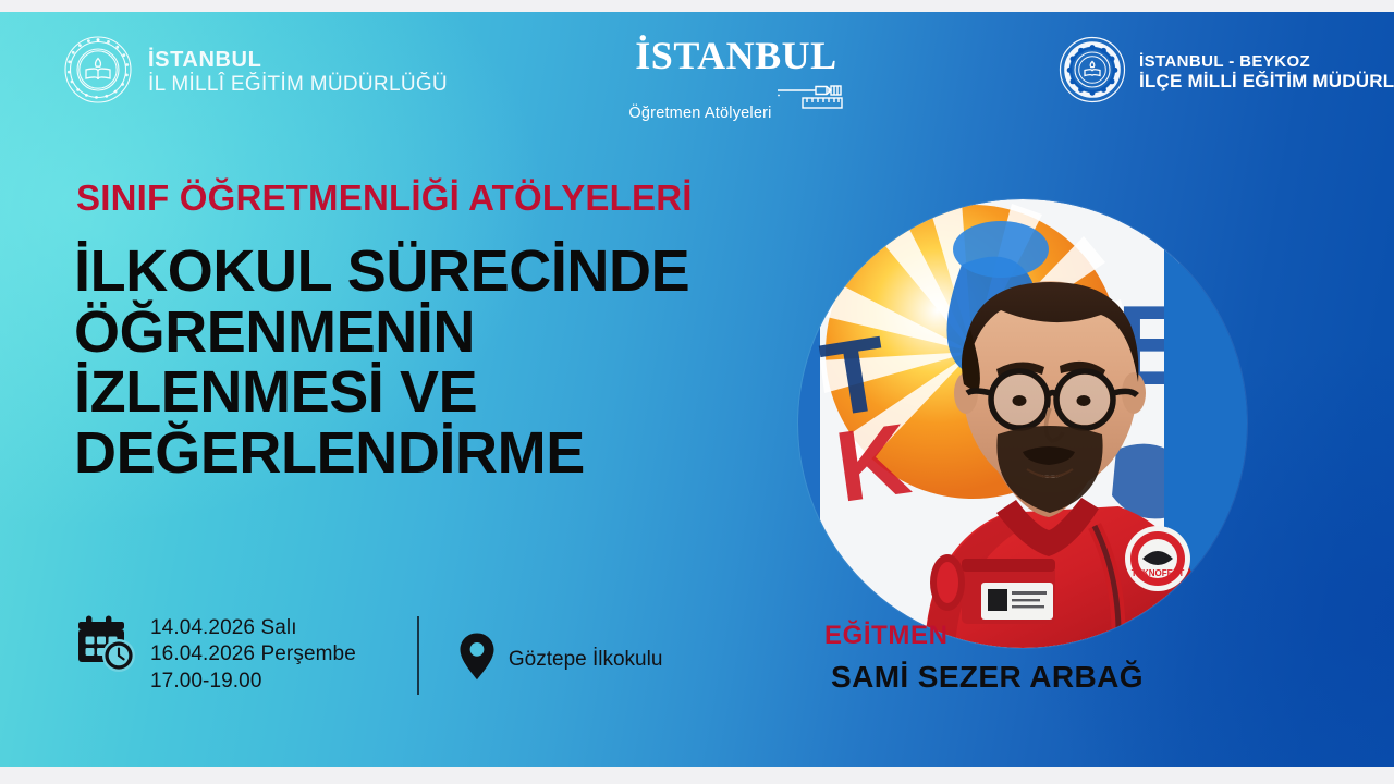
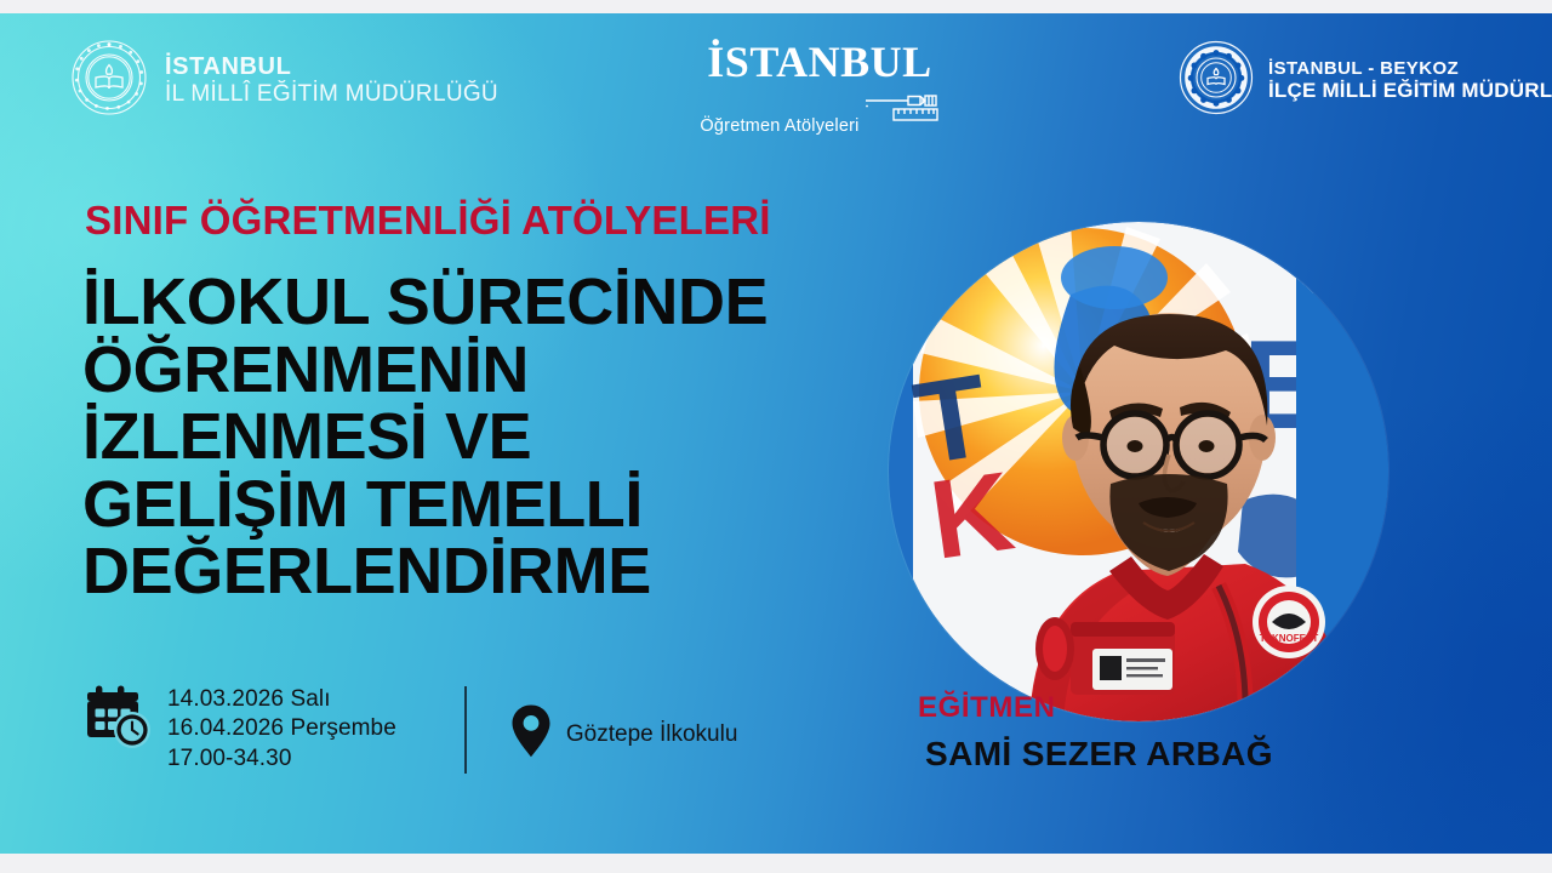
  İSTANBUL
  İL MİLLÎ EĞİTİM MÜDÜRLÜĞÜ
  İSTANBUL
  Öğretmen Atölyeleri
  İSTANBUL - BEYKOZ
  İLÇE MİLLİ EĞİTİM MÜDÜRL
  SINIF ÖĞRETMENLİĞİ ATÖLYELERİ
  İLKOKUL SÜRECİNDE
  ÖĞRENMENİN
  İZLENMESİ VE
+ GELİŞİM TEMELLİ
  DEĞERLENDİRME
- 14.04.2026 Salı
+ 14.03.2026 Salı
  16.04.2026 Perşembe
- 17.00-19.00
+ 17.00-34.30
  Göztepe İlkokulu
  E
  TEKNOFEST
  EĞİTMEN
  SAMİ SEZER ARBAĞ
